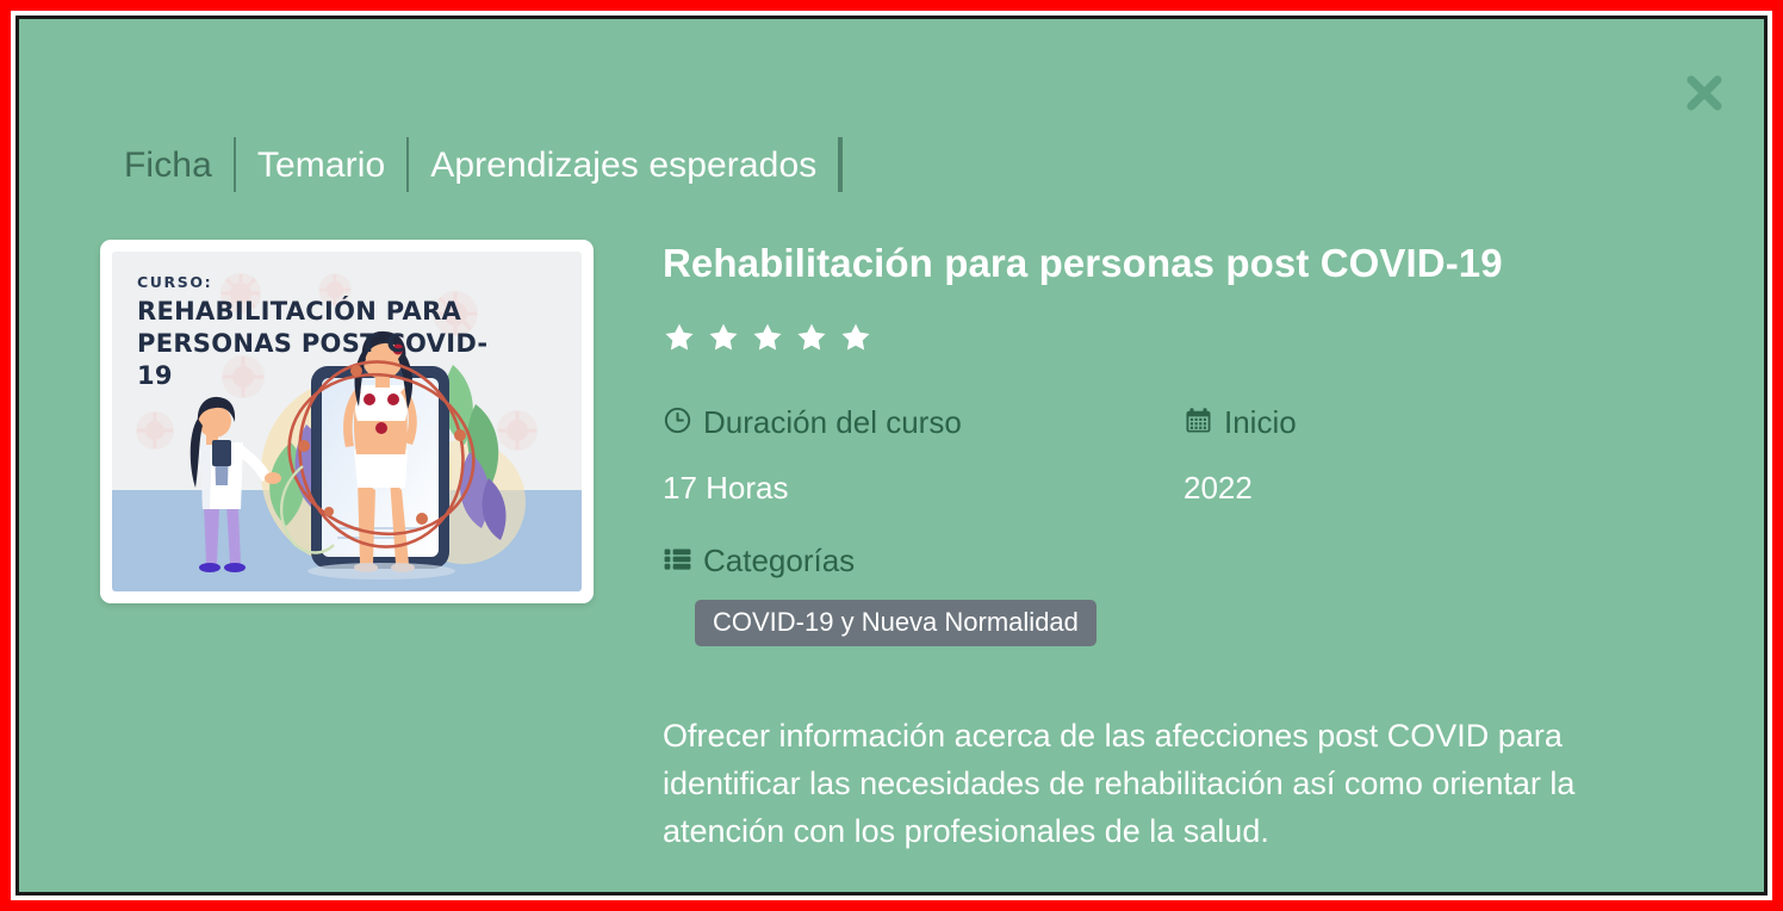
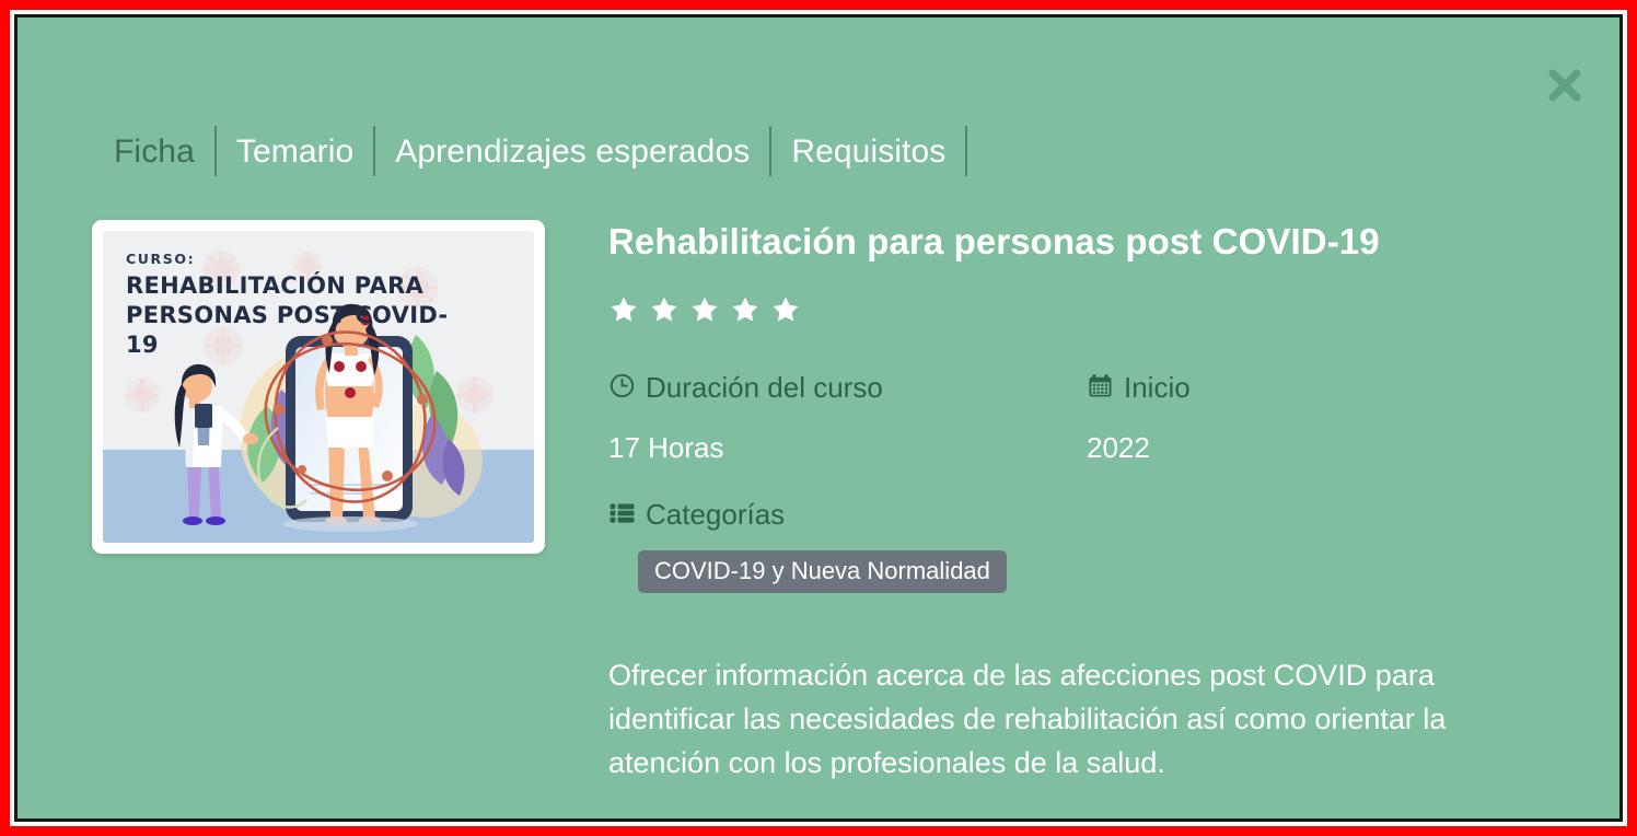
  Ficha
  Temario
  Aprendizajes esperados
+ Requisitos
  CURSO:
  REHABILITACIÓN PARA PERSONAS POST COVID-19
  Rehabilitación para personas post COVID-19
  Duración del curso
  17 Horas
  Inicio
  2022
  Categorías
  COVID-19 y Nueva Normalidad
  Ofrecer información acerca de las afecciones post COVID para identificar las necesidades de rehabilitación así como orientar la atención con los profesionales de la salud.
